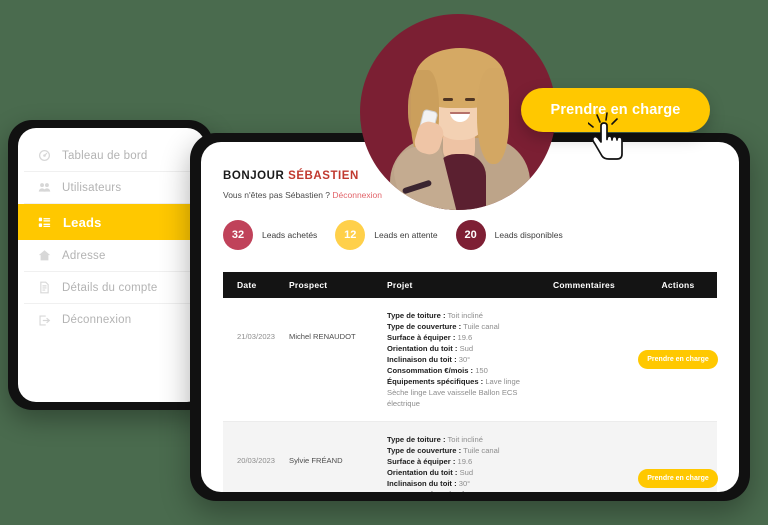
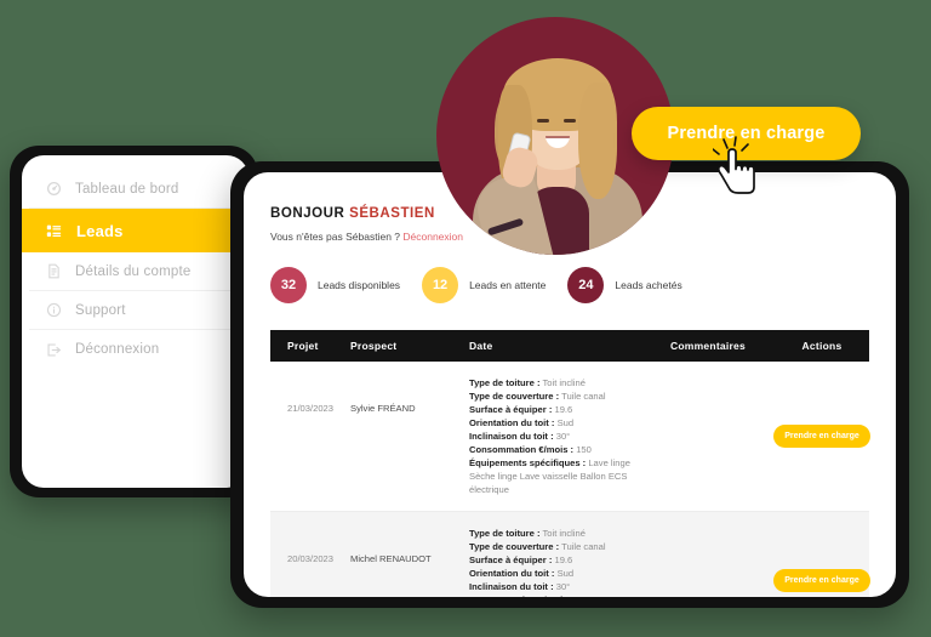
  Tableau de bord
- Utilisateurs
  Leads
- Adresse
  Détails du compte
+ Support
  Déconnexion
  BONJOUR SÉBASTIEN
  Vous n'êtes pas Sébastien ? Déconnexion
  32
- Leads achetés
+ Leads disponibles
  12
  Leads en attente
- 20
+ 24
- Leads disponibles
+ Leads achetés
- Date
+ Projet
  Prospect
- Projet
+ Date
  Commentaires
  Actions
  21/03/2023
- Michel RENAUDOT
+ Sylvie FRÉAND
  Type de toiture : Toit incliné
  Type de couverture : Tuile canal
  Surface à équiper : 19.6
  Orientation du toit : Sud
  Inclinaison du toit : 30°
  Consommation €/mois : 150
  Équipements spécifiques : Lave linge Sèche linge Lave vaisselle Ballon ECS électrique
  20/03/2023
- Sylvie FRÉAND
+ Michel RENAUDOT
  Type de toiture : Toit incliné
  Type de couverture : Tuile canal
  Surface à équiper : 19.6
  Orientation du toit : Sud
  Inclinaison du toit : 30°
  Prendre en charge
